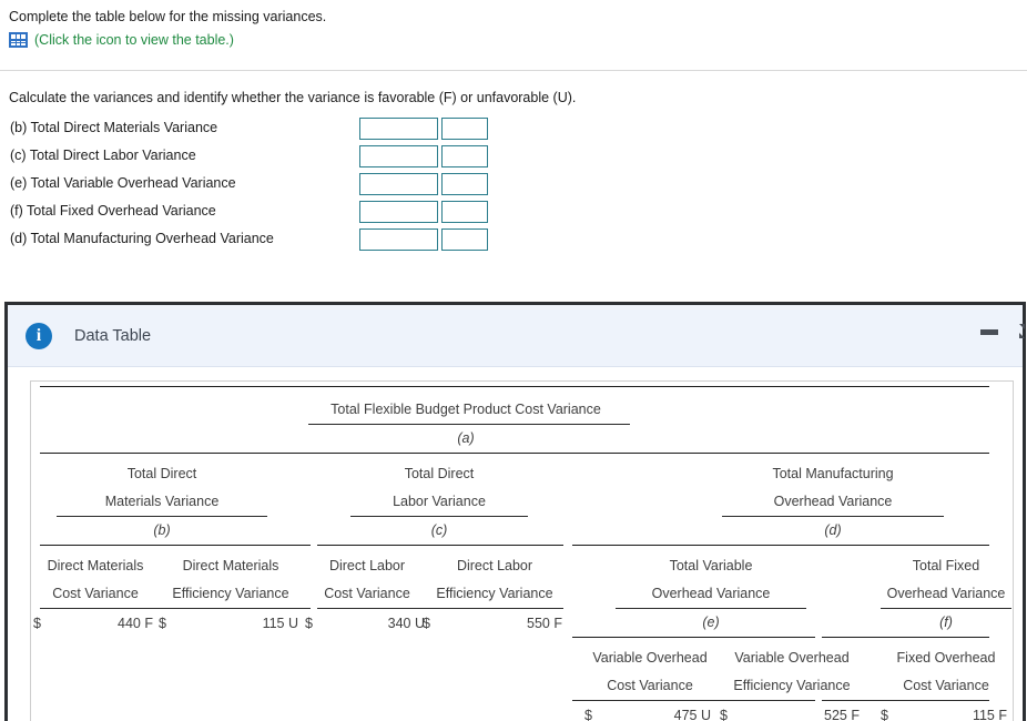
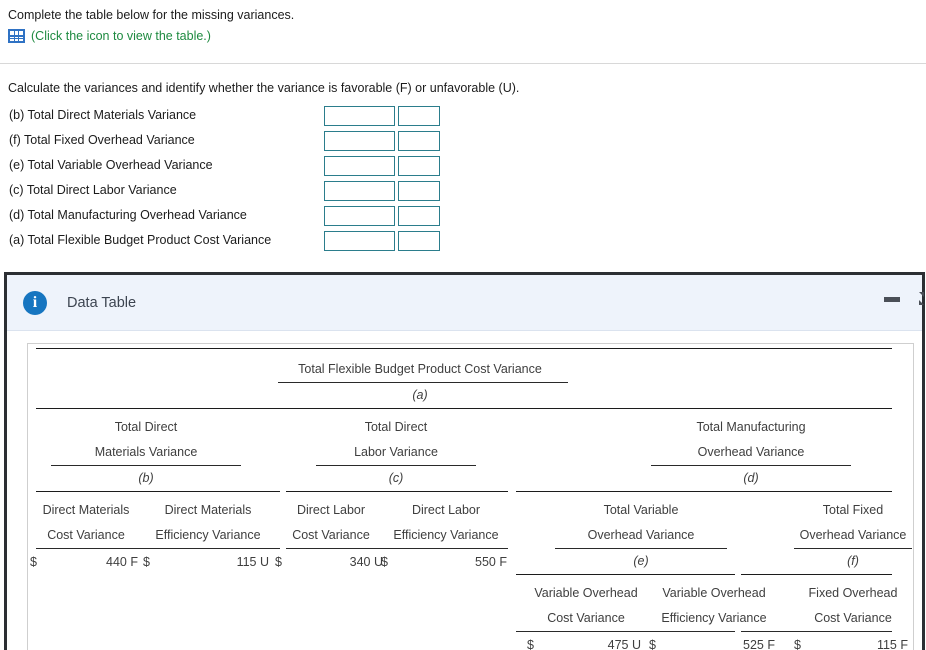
  Complete the table below for the missing variances.
  (Click the icon to view the table.)
  Calculate the variances and identify whether the variance is favorable (F) or unfavorable (U).
  (b) Total Direct Materials Variance
- (c) Total Direct Labor Variance
+ (f) Total Fixed Overhead Variance
  (e) Total Variable Overhead Variance
- (f) Total Fixed Overhead Variance
+ (c) Total Direct Labor Variance
  (d) Total Manufacturing Overhead Variance
+ (a) Total Flexible Budget Product Cost Variance
  i
  Data Table
  Total Flexible Budget Product Cost Variance
  (a)
  Total Direct
  Materials Variance
  (b)
  Total Direct
  Labor Variance
  (c)
  Total Manufacturing
  Overhead Variance
  (d)
  Direct Materials
  Cost Variance
  Direct Materials
  Efficiency Variance
  Direct Labor
  Cost Variance
  Direct Labor
  Efficiency Variance
  $
  440 F
  $
  115 U
  $
  340 U
  $
  550 F
  Total Variable
  Overhead Variance
  (e)
  Total Fixed
  Overhead Variance
  (f)
  Variable Overhead
  Cost Variance
  Variable Overhead
  Efficiency Variance
  Fixed Overhead
  Cost Variance
  $
  475 U
  $
  525 F
  $
  115 F
